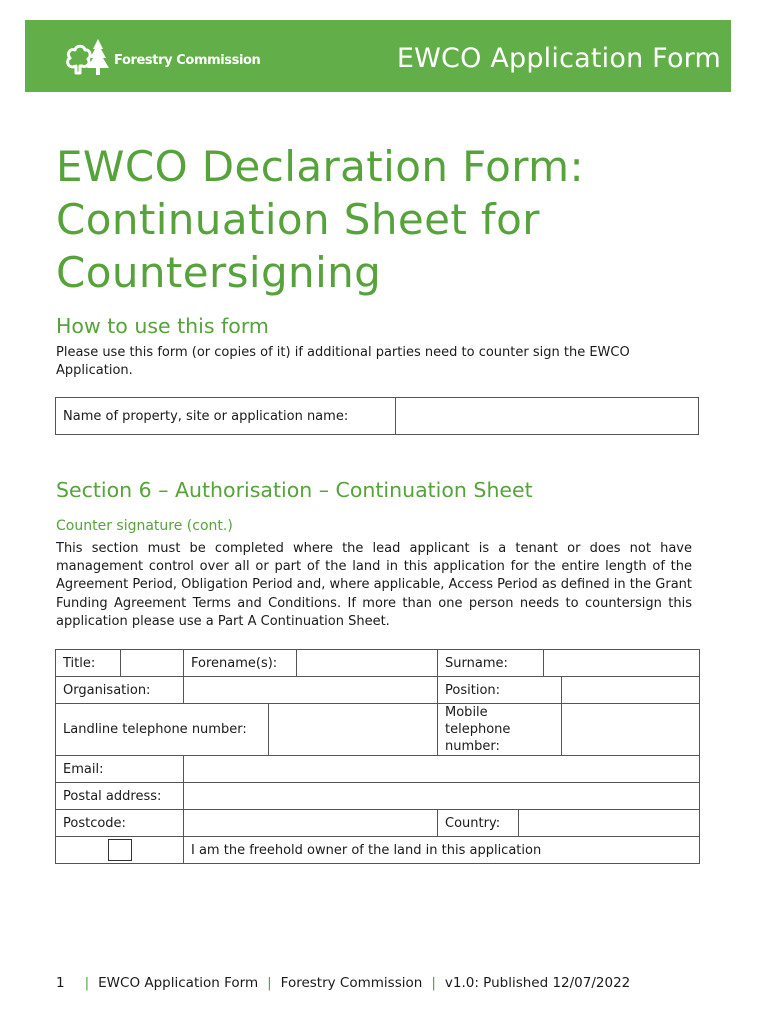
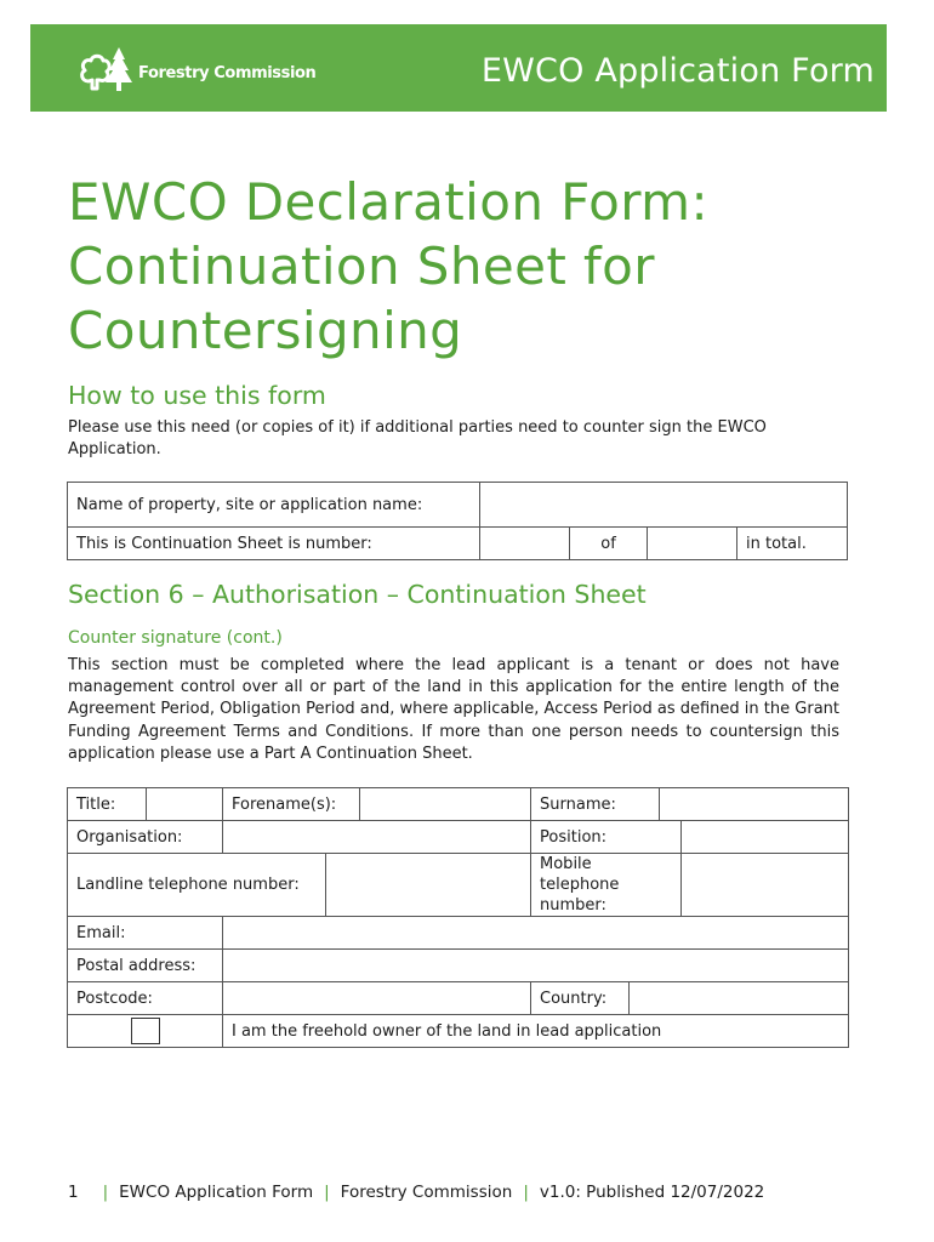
  Forestry Commission
  EWCO Application Form
  EWCO Declaration Form:
  Continuation Sheet for
  Countersigning
  How to use this form
- Please use this form (or copies of it) if additional parties need to counter sign the EWCO Application.
+ Please use this need (or copies of it) if additional parties need to counter sign the EWCO Application.
  Name of property, site or application name:
+ This is Continuation Sheet is number:		of		in total.
  Section 6 – Authorisation – Continuation Sheet
  Counter signature (cont.)
  This section must be completed where the lead applicant is a tenant or does not have management control over all or part of the land in this application for the entire length of the Agreement Period, Obligation Period and, where applicable, Access Period as defined in the Grant Funding Agreement Terms and Conditions. If more than one person needs to countersign this application please use a Part A Continuation Sheet.
  Title:		Forename(s):		Surname:
  Organisation:		Position:
  Landline telephone number:		Mobile telephone number:
  Email:
  Postal address:
  Postcode:		Country:
- 	I am the freehold owner of the land in this application
+ 	I am the freehold owner of the land in lead application
  1 | EWCO Application Form | Forestry Commission | v1.0: Published 12/07/2022
